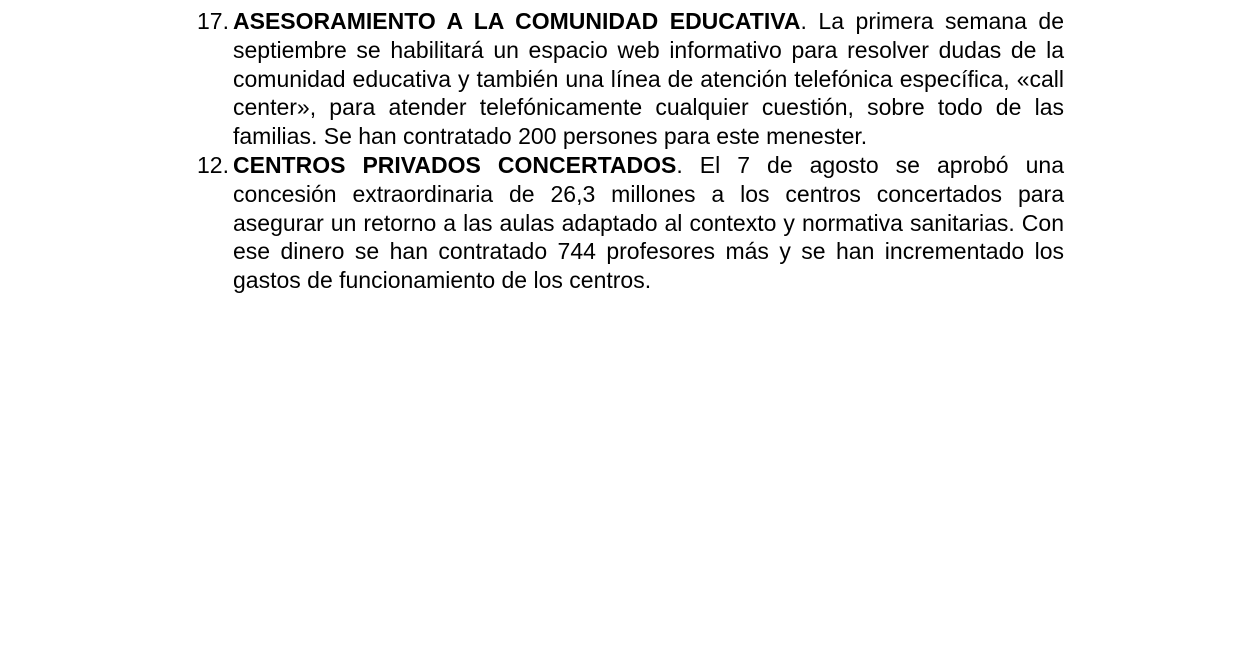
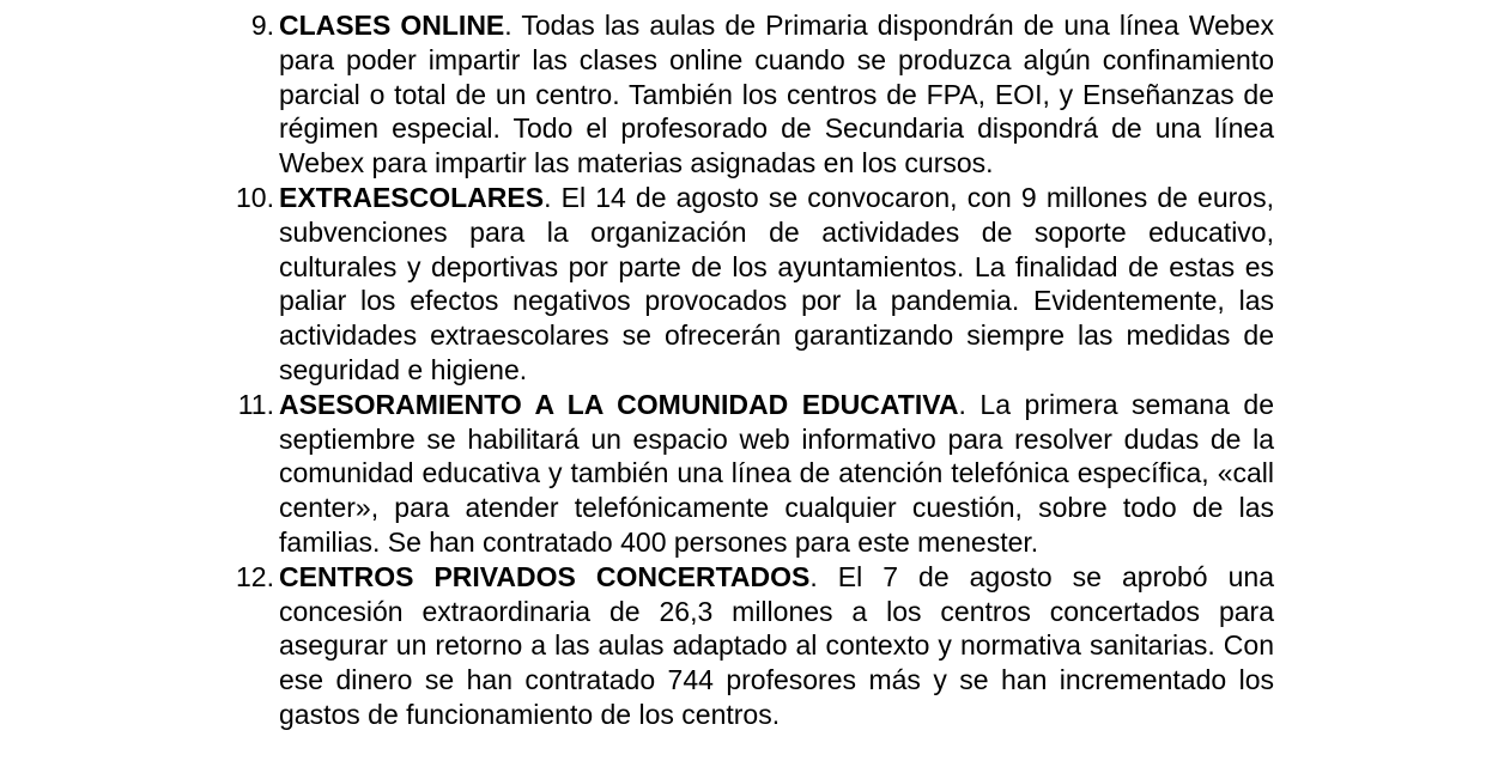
+ 9.
+ CLASES ONLINE. Todas las aulas de Primaria dispondrán de una línea Webex para poder impartir las clases online cuando se produzca algún confinamiento parcial o total de un centro. También los centros de FPA, EOI, y Enseñanzas de régimen especial. Todo el profesorado de Secundaria dispondrá de una línea Webex para impartir las materias asignadas en los cursos.
+ 10.
+ EXTRAESCOLARES. El 14 de agosto se convocaron, con 9 millones de euros, subvenciones para la organización de actividades de soporte educativo, culturales y deportivas por parte de los ayuntamientos. La finalidad de estas es paliar los efectos negativos provocados por la pandemia. Evidentemente, las actividades extraescolares se ofrecerán garantizando siempre las medidas de seguridad e higiene.
- 17.
+ 11.
- ASESORAMIENTO A LA COMUNIDAD EDUCATIVA. La primera semana de septiembre se habilitará un espacio web informativo para resolver dudas de la comunidad educativa y también una línea de atención telefónica específica, «call center», para atender telefónicamente cualquier cuestión, sobre todo de las familias. Se han contratado 200 persones para este menester.
+ ASESORAMIENTO A LA COMUNIDAD EDUCATIVA. La primera semana de septiembre se habilitará un espacio web informativo para resolver dudas de la comunidad educativa y también una línea de atención telefónica específica, «call center», para atender telefónicamente cualquier cuestión, sobre todo de las familias. Se han contratado 400 persones para este menester.
  12.
  CENTROS PRIVADOS CONCERTADOS. El 7 de agosto se aprobó una concesión extraordinaria de 26,3 millones a los centros concertados para asegurar un retorno a las aulas adaptado al contexto y normativa sanitarias. Con ese dinero se han contratado 744 profesores más y se han incrementado los gastos de funcionamiento de los centros.
